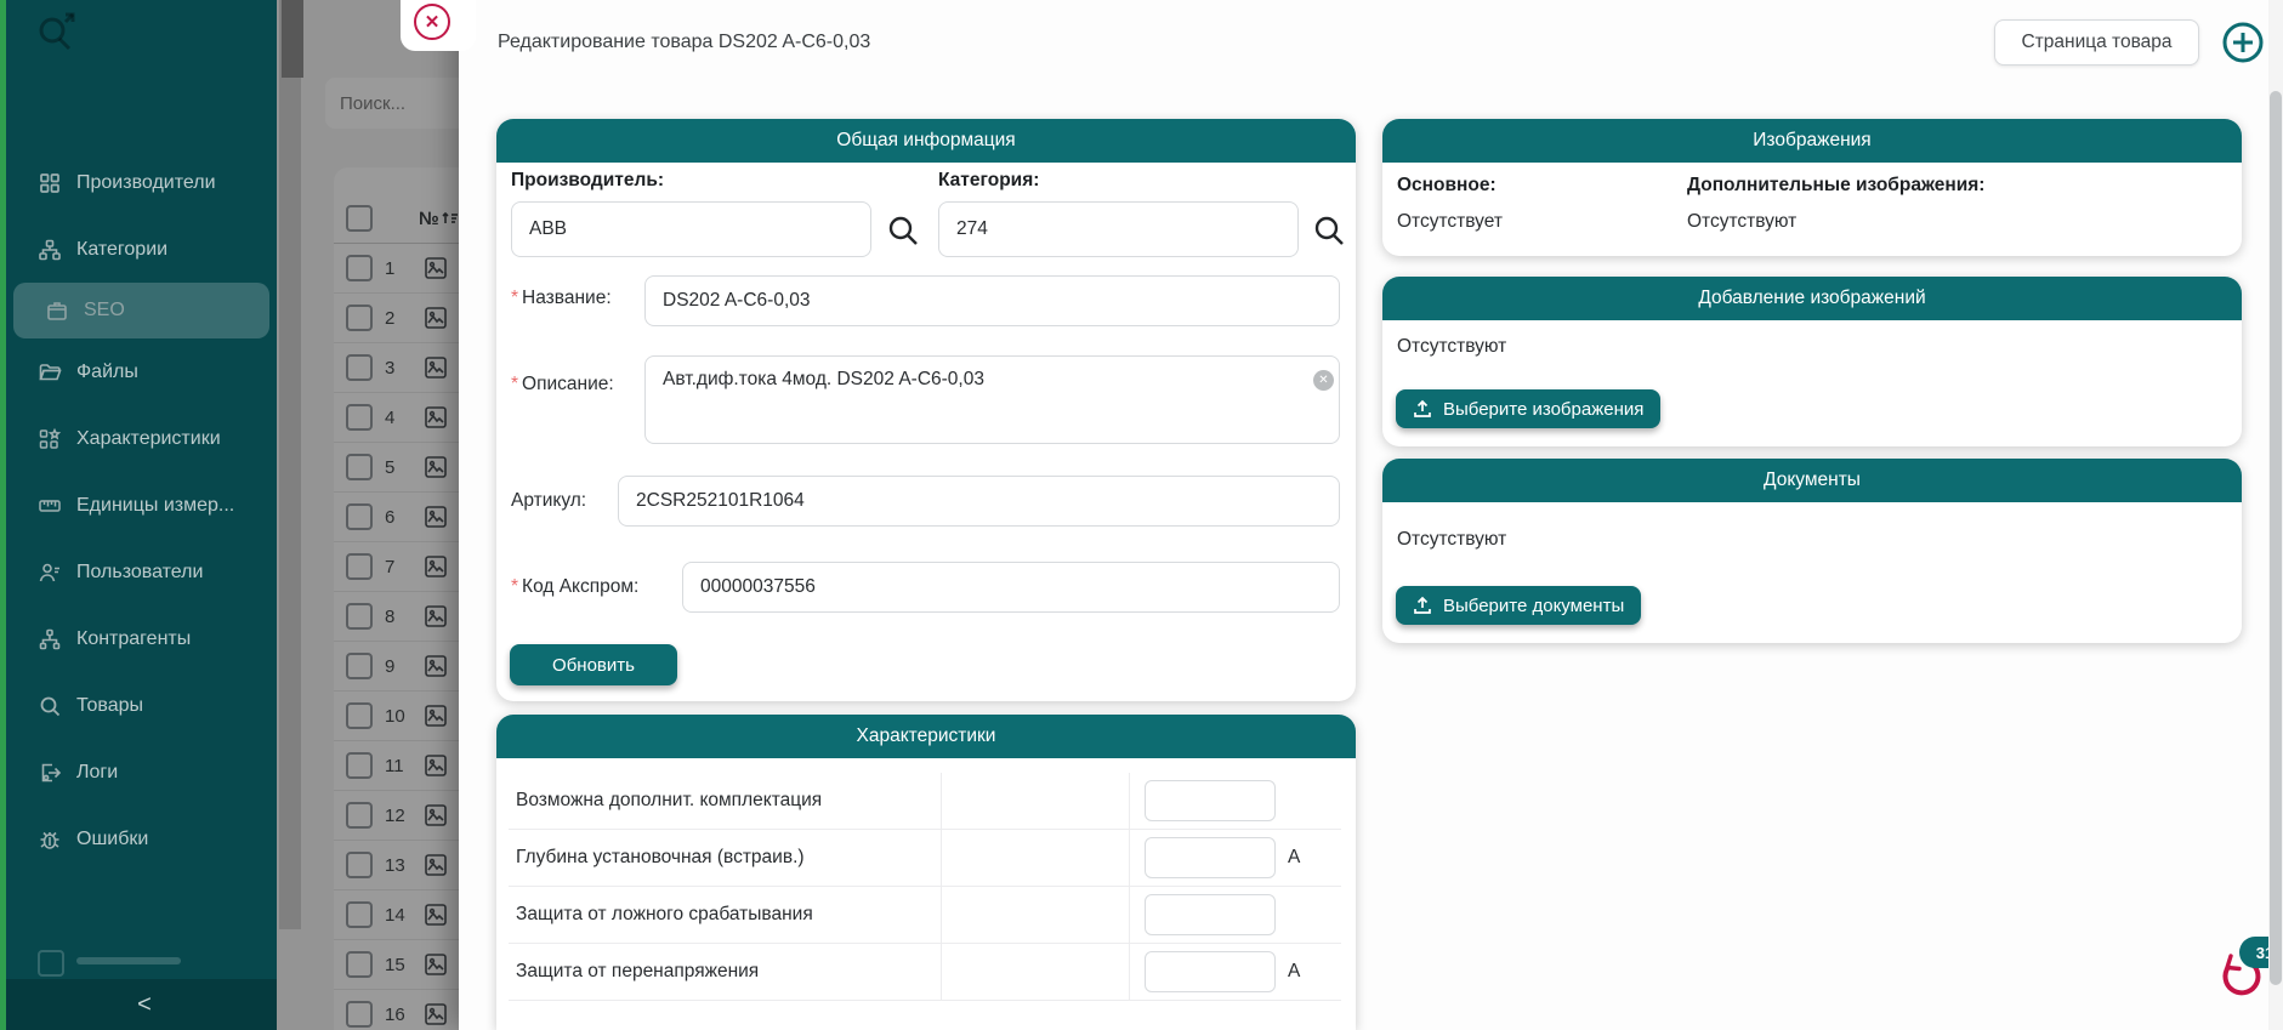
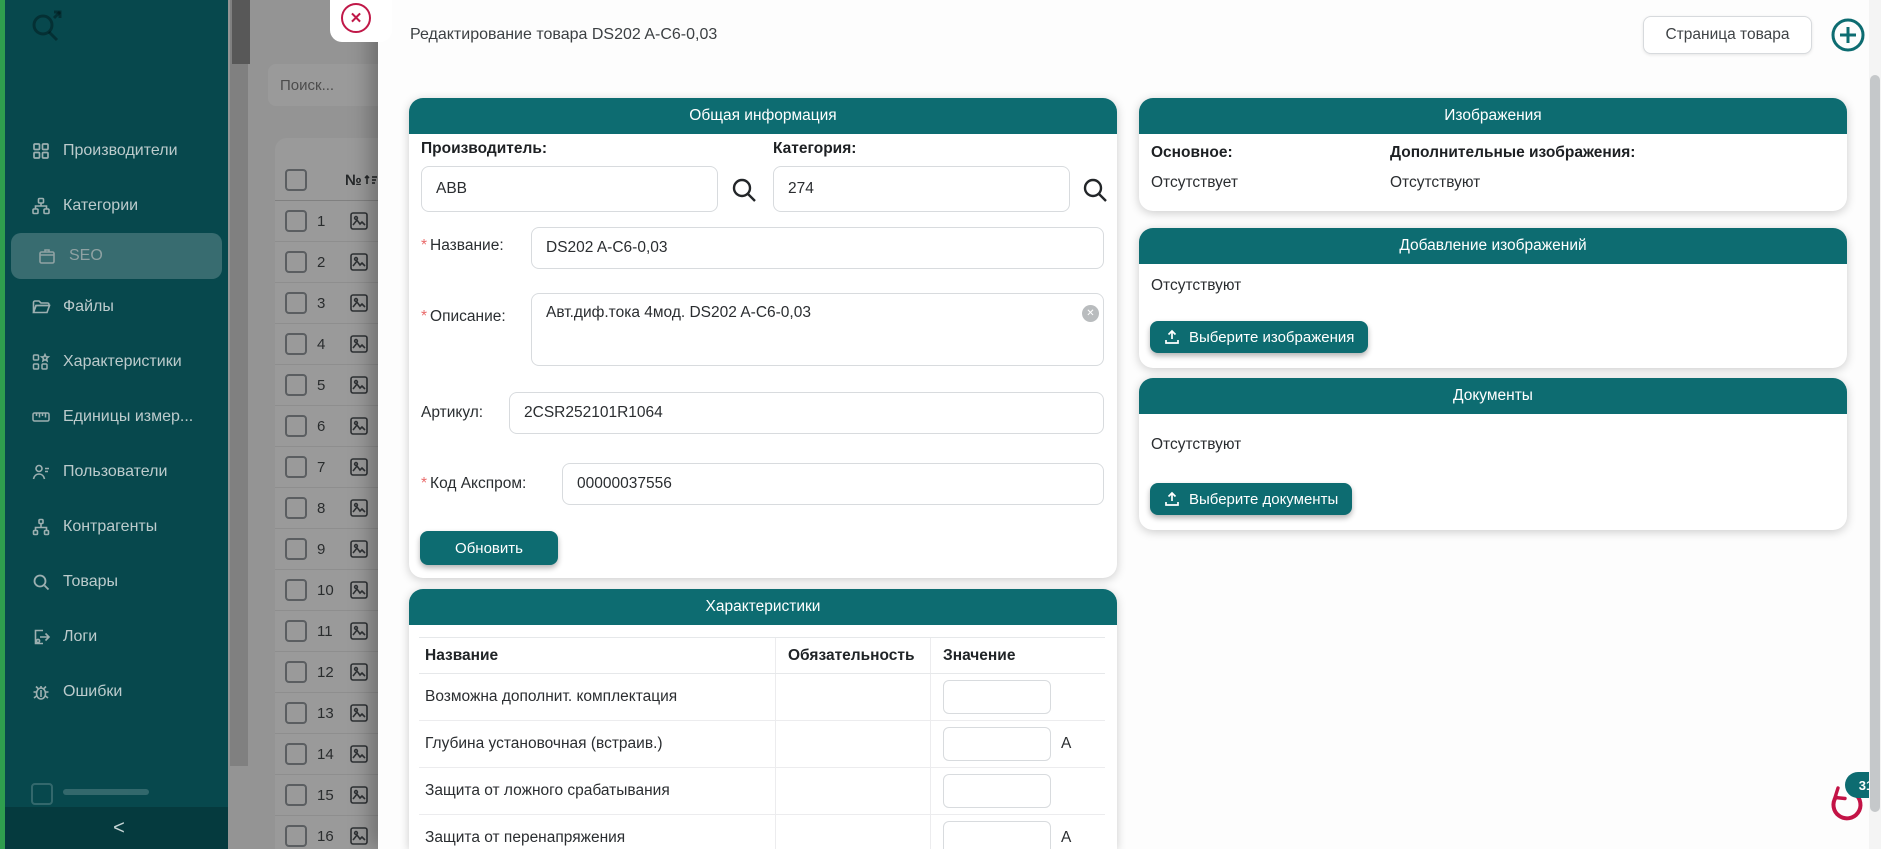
  Производители
  Категории
  SEO
  Файлы
  Характеристики
  Единицы измер...
  Пользователи
  Контрагенты
  Товары
  Логи
  Ошибки
  <
  Поиск...
  №
  1
  2
  3
  4
  5
  6
  7
  8
  9
  10
  11
  12
  13
  14
  15
  16
  ✕
  Редактирование товара DS202 A-C6-0,03
  Страница товара
  Общая информация
  Производитель:
  ABB
  Категория:
  274
  * Название:
  DS202 A-C6-0,03
  * Описание:
  Авт.диф.тока 4мод. DS202 A-C6-0,03
  ✕
  Артикул:
  2CSR252101R1064
  * Код Акспром:
  00000037556
  Обновить
  Характеристики
+ Название
+ Обязательность
+ Значение
  Возможна дополнит. комплектация
  Глубина установочная (встраив.)
  А
  Защита от ложного срабатывания
  Защита от перенапряжения
  А
  Изображения
  Основное:
  Отсутствует
  Дополнительные изображения:
  Отсутствуют
  Добавление изображений
  Отсутствуют
  Выберите изображения
  Документы
  Отсутствуют
  Выберите документы
